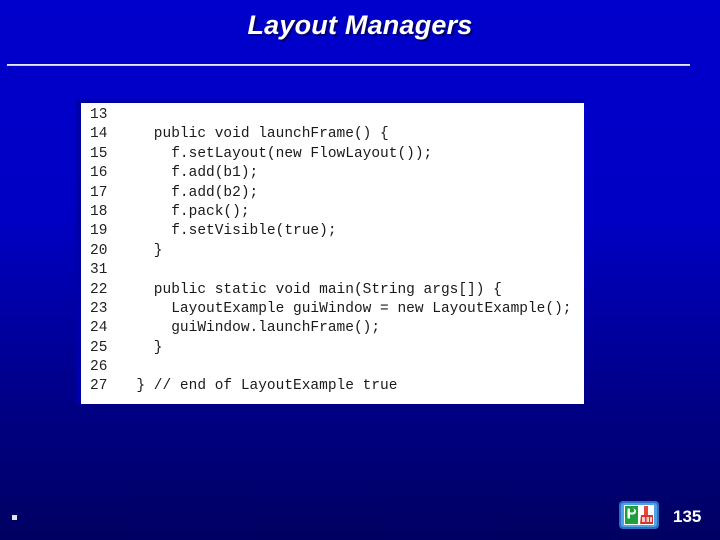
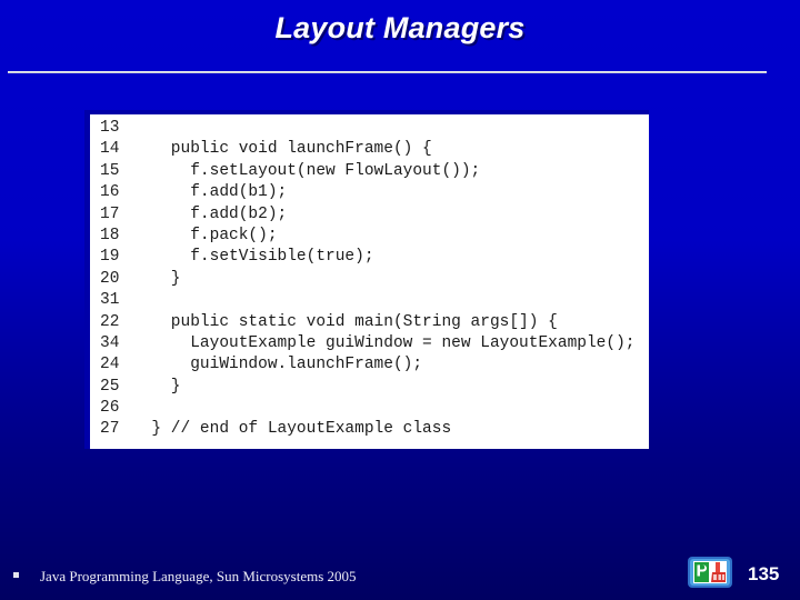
  Layout Managers
  13
  14 public void launchFrame() {
  15 f.setLayout(new FlowLayout());
  16 f.add(b1);
  17 f.add(b2);
  18 f.pack();
  19 f.setVisible(true);
  20 }
  31
  22 public static void main(String args[]) {
- 23 LayoutExample guiWindow = new LayoutExample();
+ 34 LayoutExample guiWindow = new LayoutExample();
  24 guiWindow.launchFrame();
  25 }
  26
- 27 } // end of LayoutExample true
+ 27 } // end of LayoutExample class
+ Java Programming Language, Sun Microsystems 2005
  135
